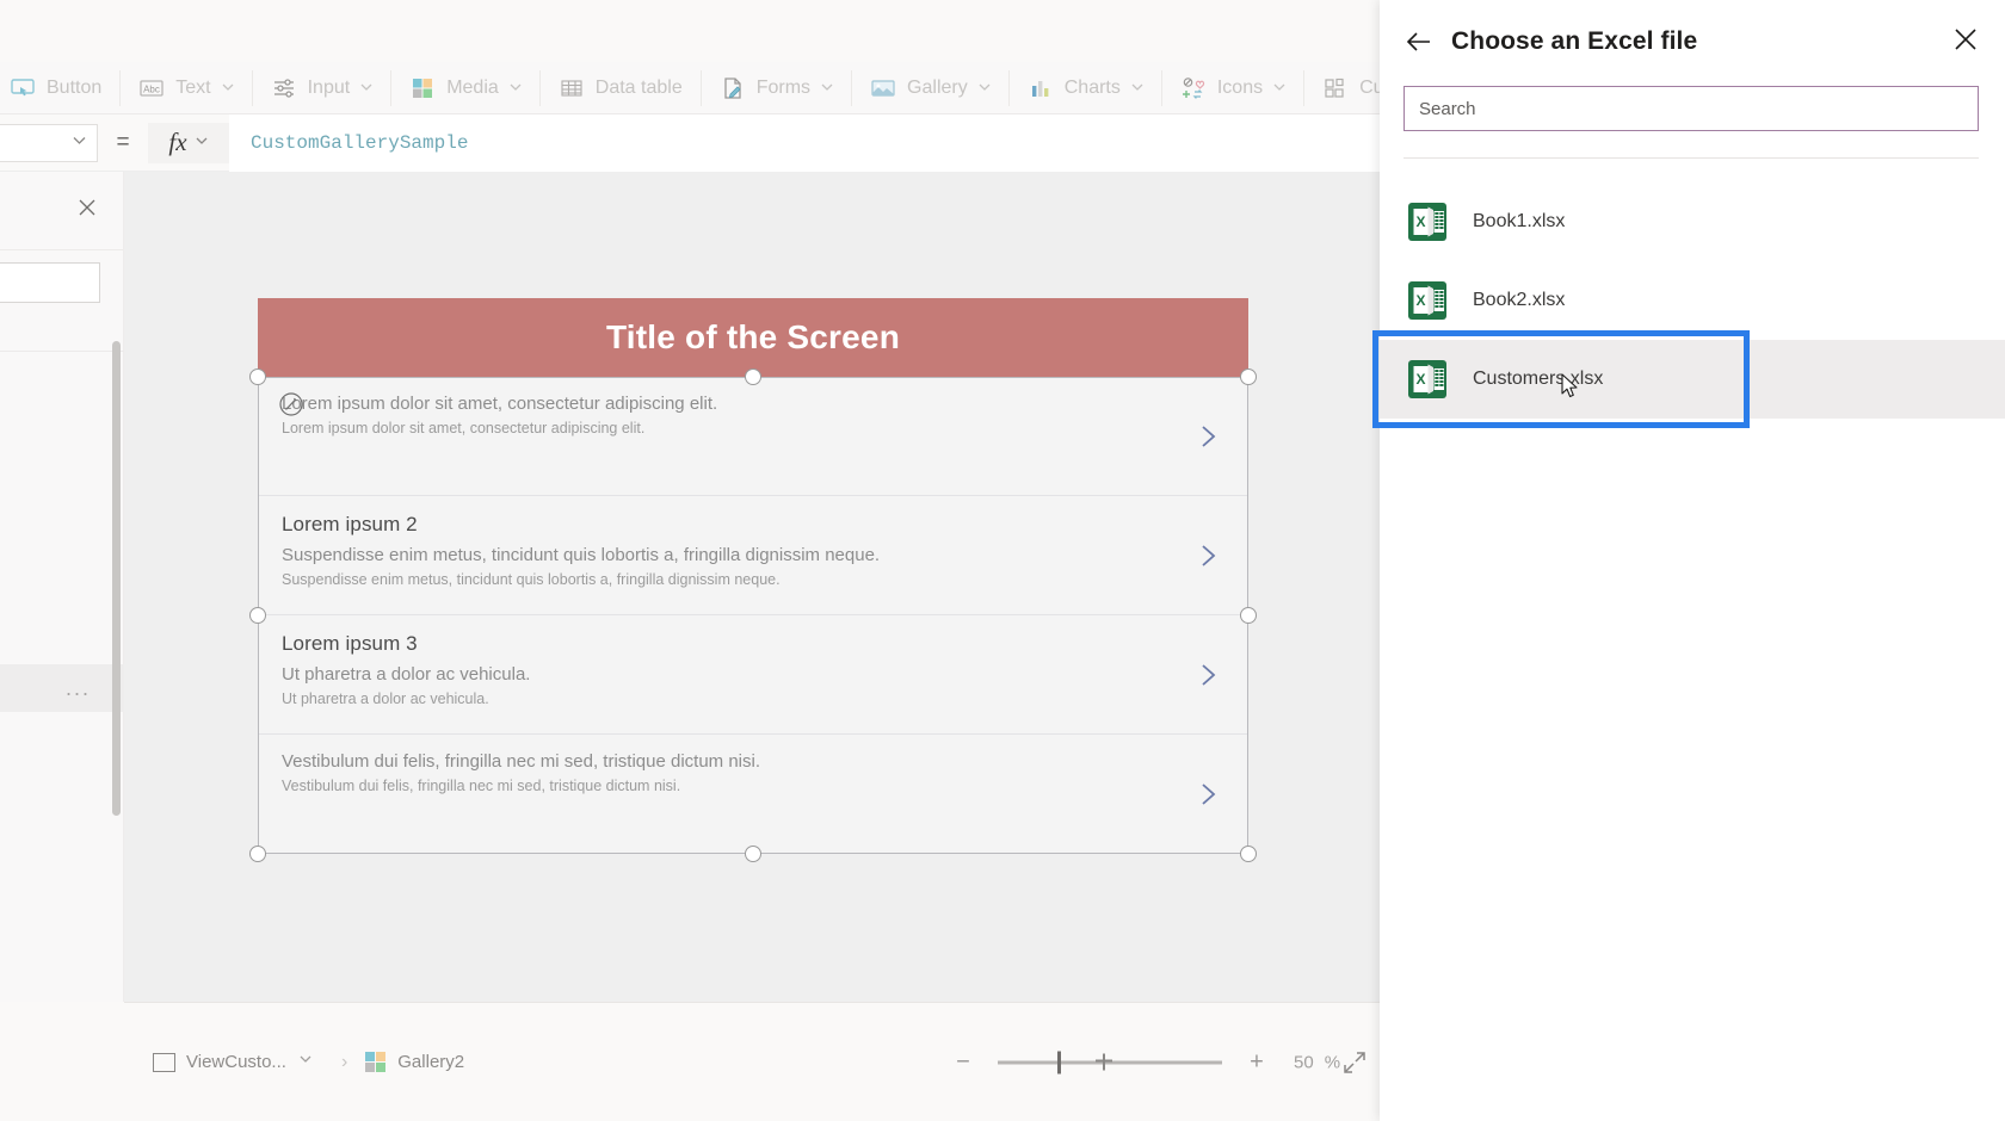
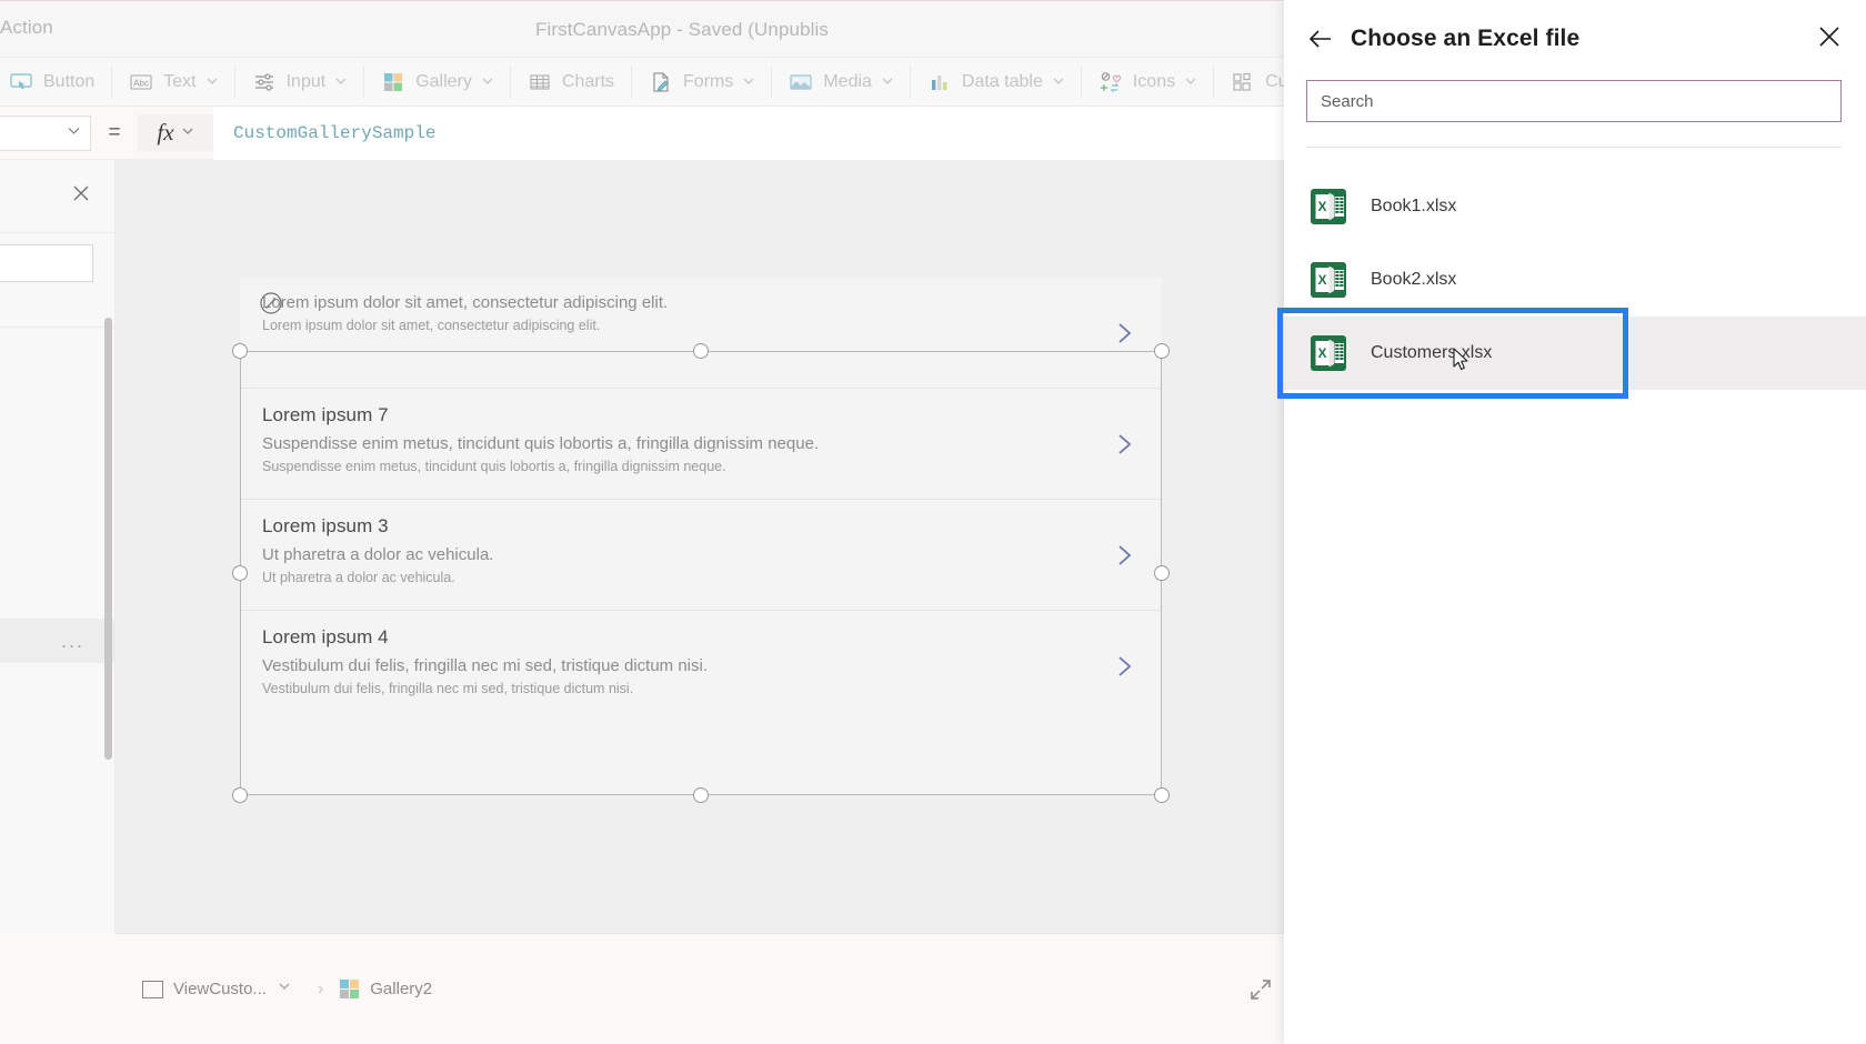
+ Action
+ FirstCanvasApp - Saved (Unpublis
  Button
  Abc
  Text
  Input
- Media
+ Gallery
- Data table
+ Charts
  Forms
- Gallery
+ Media
- Charts
+ Data table
  Icons
  =
  fx
  CustomGallerySample
  ...
- Title of the Screen
  Lorem ipsum dolor sit amet, consectetur adipiscing elit.
  Lorem ipsum dolor sit amet, consectetur adipiscing elit.
- Lorem ipsum 2
+ Lorem ipsum 7
  Suspendisse enim metus, tincidunt quis lobortis a, fringilla dignissim neque.
  Suspendisse enim metus, tincidunt quis lobortis a, fringilla dignissim neque.
  Lorem ipsum 3
  Ut pharetra a dolor ac vehicula.
  Ut pharetra a dolor ac vehicula.
+ Lorem ipsum 4
  Vestibulum dui felis, fringilla nec mi sed, tristique dictum nisi.
  Vestibulum dui felis, fringilla nec mi sed, tristique dictum nisi.
  ViewCusto...
  ›
  Gallery2
- −
- +
- 50
- %
  Choose an Excel file
  Search
  X
  Book1.xlsx
  X
  Book2.xlsx
  X
  Customersxlsx
